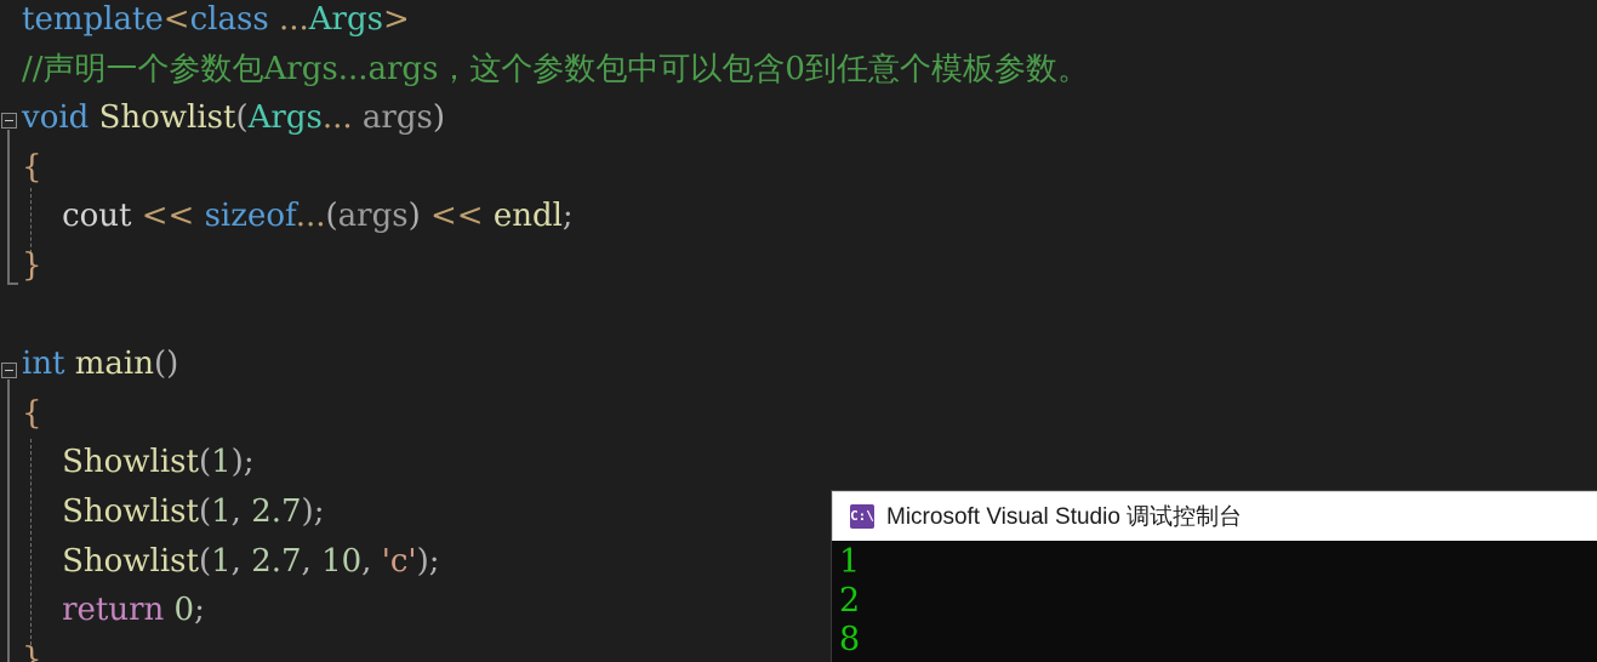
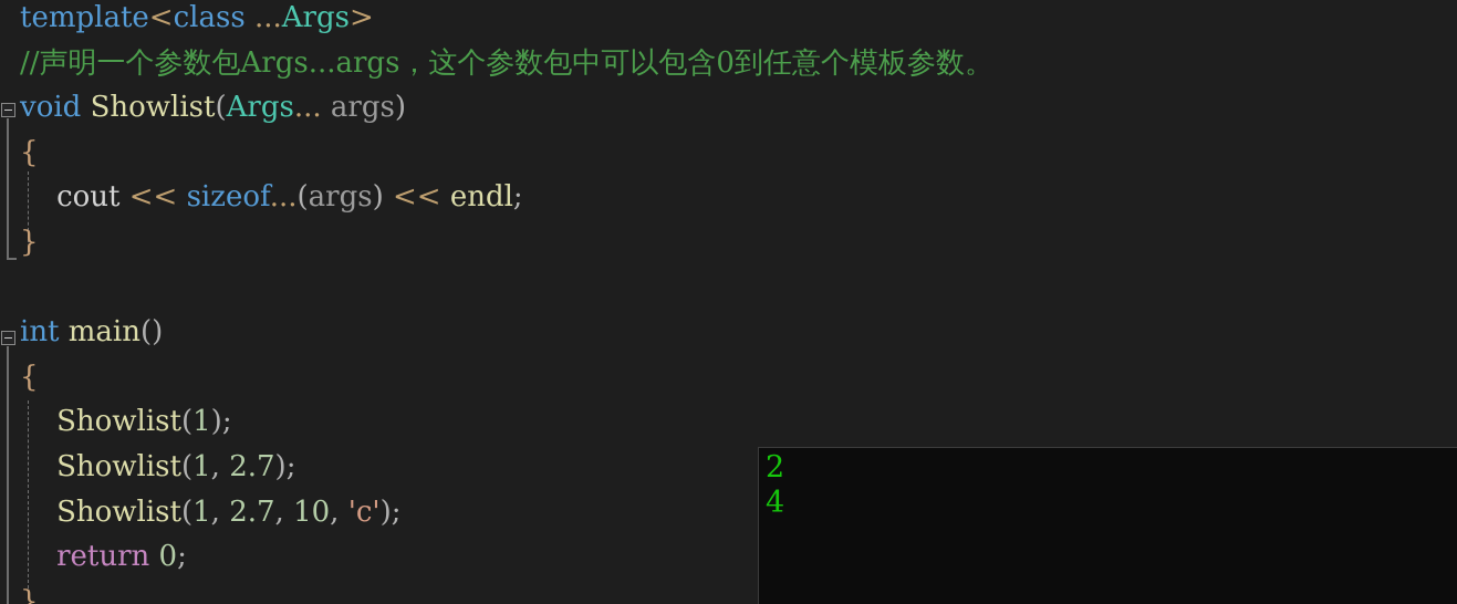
  template<class ...Args>
  //声明一个参数包Args...args，这个参数包中可以包含0到任意个模板参数。
  void Showlist(Args... args)
  {
  cout << sizeof...(args) << endl;
  }
  int main()
  {
  Showlist(1);
  Showlist(1, 2.7);
  Showlist(1, 2.7, 10, 'c');
  return 0;
  }
- C:\
- Microsoft Visual Studio 调试控制台
- 1
  2
- 8
+ 4
